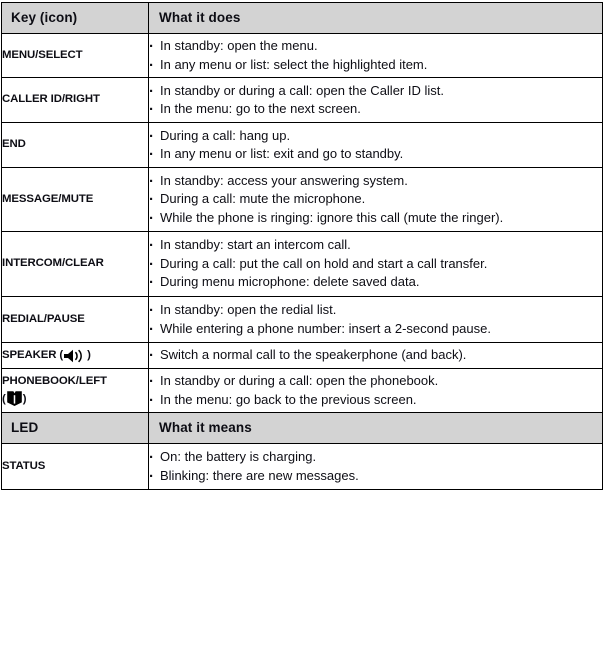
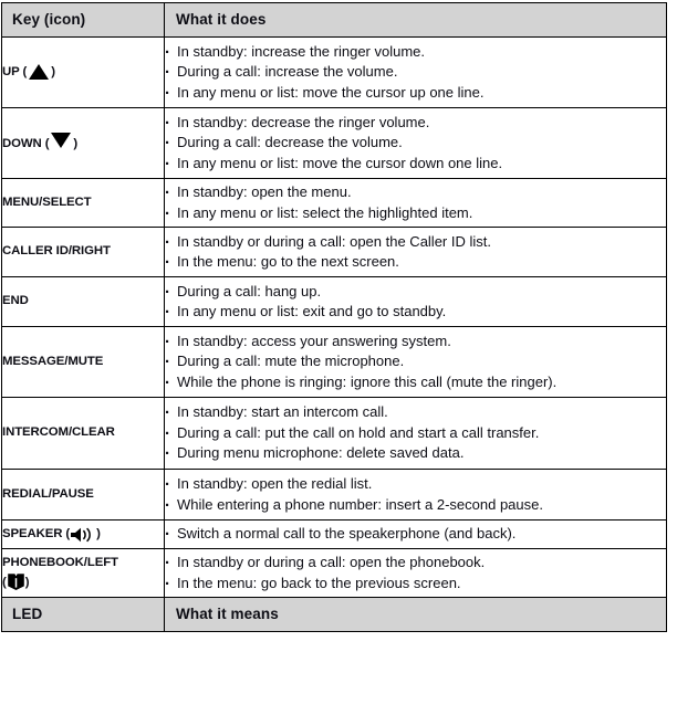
  Key (icon)	What it does
+ UP ( )	In standby: increase the ringer volume. During a call: increase the volume. In any menu or list: move the cursor up one line.
+ DOWN ( )	In standby: decrease the ringer volume. During a call: decrease the volume. In any menu or list: move the cursor down one line.
  MENU/SELECT	In standby: open the menu. In any menu or list: select the highlighted item.
  CALLER ID/RIGHT	In standby or during a call: open the Caller ID list. In the menu: go to the next screen.
  END	During a call: hang up. In any menu or list: exit and go to standby.
  MESSAGE/MUTE	In standby: access your answering system. During a call: mute the microphone. While the phone is ringing: ignore this call (mute the ringer).
  INTERCOM/CLEAR	In standby: start an intercom call. During a call: put the call on hold and start a call transfer. During menu microphone: delete saved data.
  REDIAL/PAUSE	In standby: open the redial list. While entering a phone number: insert a 2-second pause.
  SPEAKER ( )	Switch a normal call to the speakerphone (and back).
  PHONEBOOK/LEFT( )	In standby or during a call: open the phonebook. In the menu: go back to the previous screen.
  LED	What it means
- STATUS	On: the battery is charging. Blinking: there are new messages.
